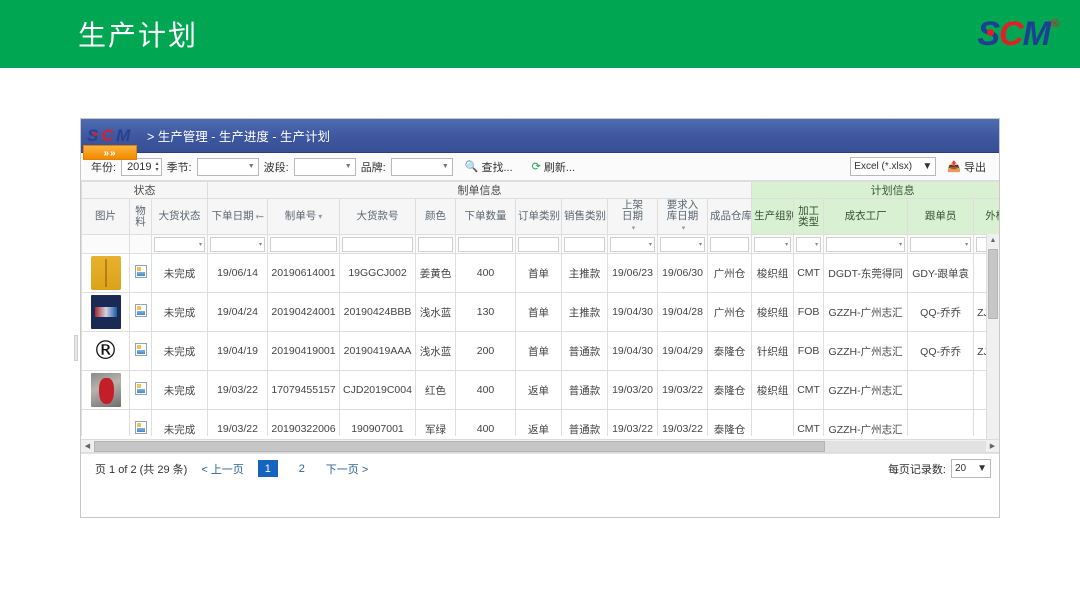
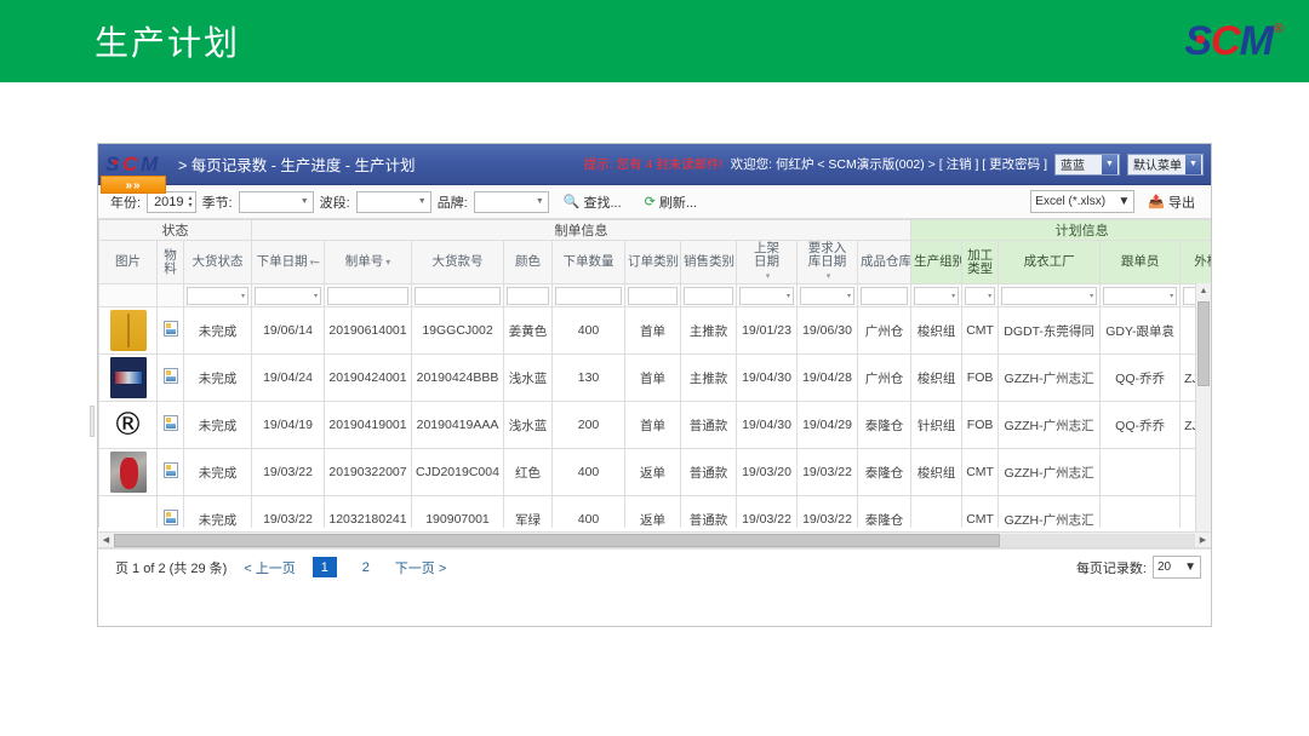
  生产计划
  C
  M
  ®
  S C M
- > 生产管理 - 生产进度 - 生产计划
+ > 每页记录数 - 生产进度 - 生产计划
+ 提示: 您有 4 封未读邮件!
+ 欢迎您: 何红炉 < SCM演示版(002) > [ 注销 ] [ 更改密码 ]
+ 蓝蓝
+ 默认菜单
  »»
  年份:
  2019
  季节:
  波段:
  品牌:
  🔍
  查找...
  ⟳
  刷新...
  Excel (*.xlsx)
  ▼
  📤
  导出
  状态	制单信息	计划信息
  图片	物料	大货状态	下单日期	制单号 ▾	大货款号	颜色	下单数量	订单类别	销售类别	上架日期	要求入库日期	成品仓库	生产组别	加工类型	成衣工厂	跟单员	外
- 		未完成	19/06/14	20190614001	19GGCJ002	姜黄色	400	首单	主推款	19/06/23	19/06/30	广州仓	梭织组	CMT	DGDT-东莞得同	GDY-跟单袁
+ 		未完成	19/06/14	20190614001	19GGCJ002	姜黄色	400	首单	主推款	19/01/23	19/06/30	广州仓	梭织组	CMT	DGDT-东莞得同	GDY-跟单袁
  		未完成	19/04/24	20190424001	20190424BBB	浅水蓝	130	首单	主推款	19/04/30	19/04/28	广州仓	梭织组	FOB	GZZH-广州志汇	QQ-乔乔	Z
  ®		未完成	19/04/19	20190419001	20190419AAA	浅水蓝	200	首单	普通款	19/04/30	19/04/29	泰隆仓	针织组	FOB	GZZH-广州志汇	QQ-乔乔	Z
- 		未完成	19/03/22	17079455157	CJD2019C004	红色	400	返单	普通款	19/03/20	19/03/22	泰隆仓	梭织组	CMT	GZZH-广州志汇
+ 		未完成	19/03/22	20190322007	CJD2019C004	红色	400	返单	普通款	19/03/20	19/03/22	泰隆仓	梭织组	CMT	GZZH-广州志汇
- 		未完成	19/03/22	20190322006	190907001	军绿	400	返单	普通款	19/03/22	19/03/22	泰隆仓		CMT	GZZH-广州志汇
+ 		未完成	19/03/22	12032180241	190907001	军绿	400	返单	普通款	19/03/22	19/03/22	泰隆仓		CMT	GZZH-广州志汇
  页 1 of 2 (共 29 条)
  < 上一页
  1
  2
  下一页 >
  每页记录数:
  20
  ▼
